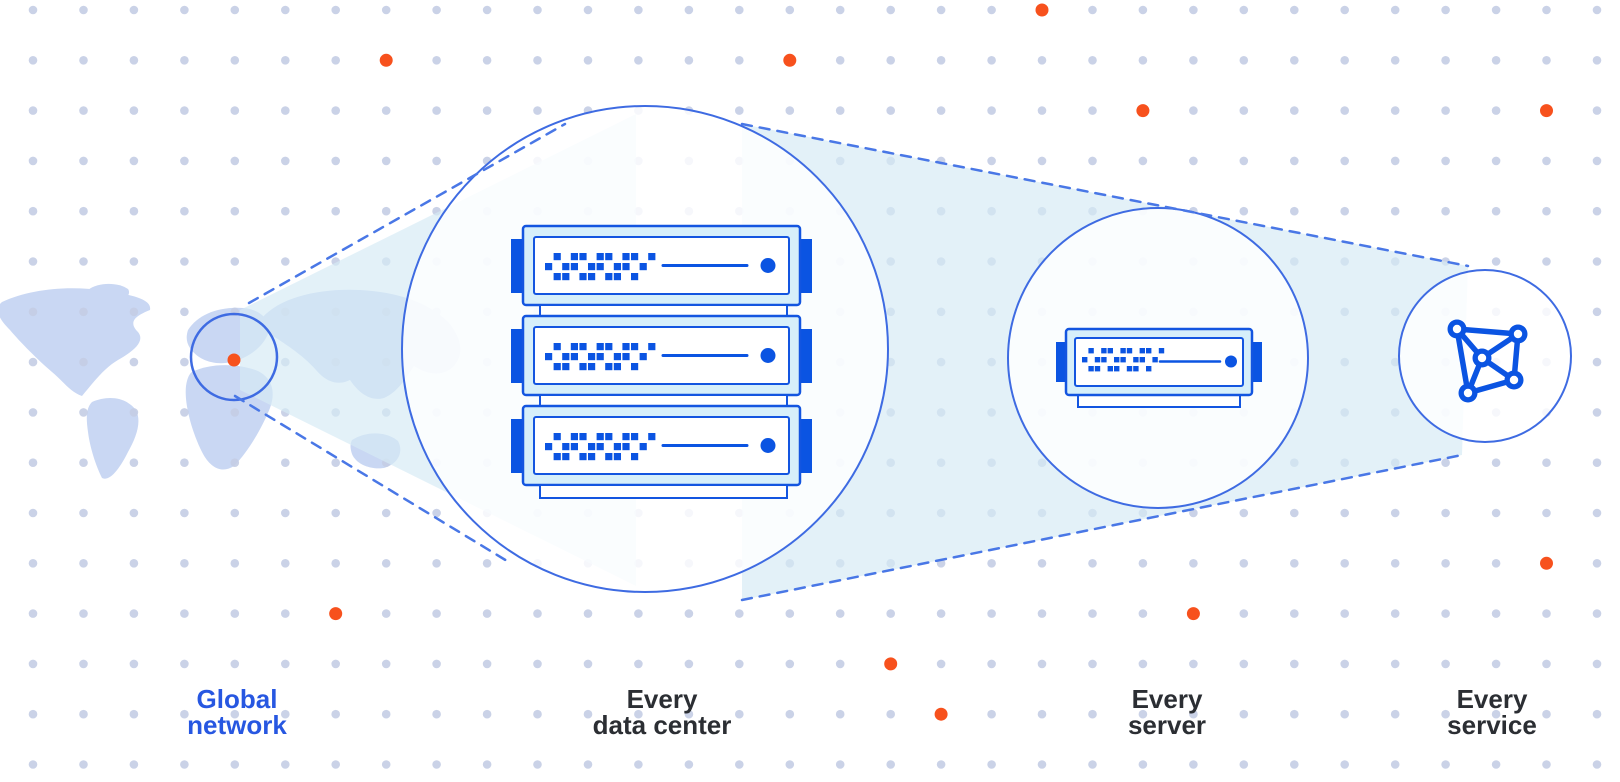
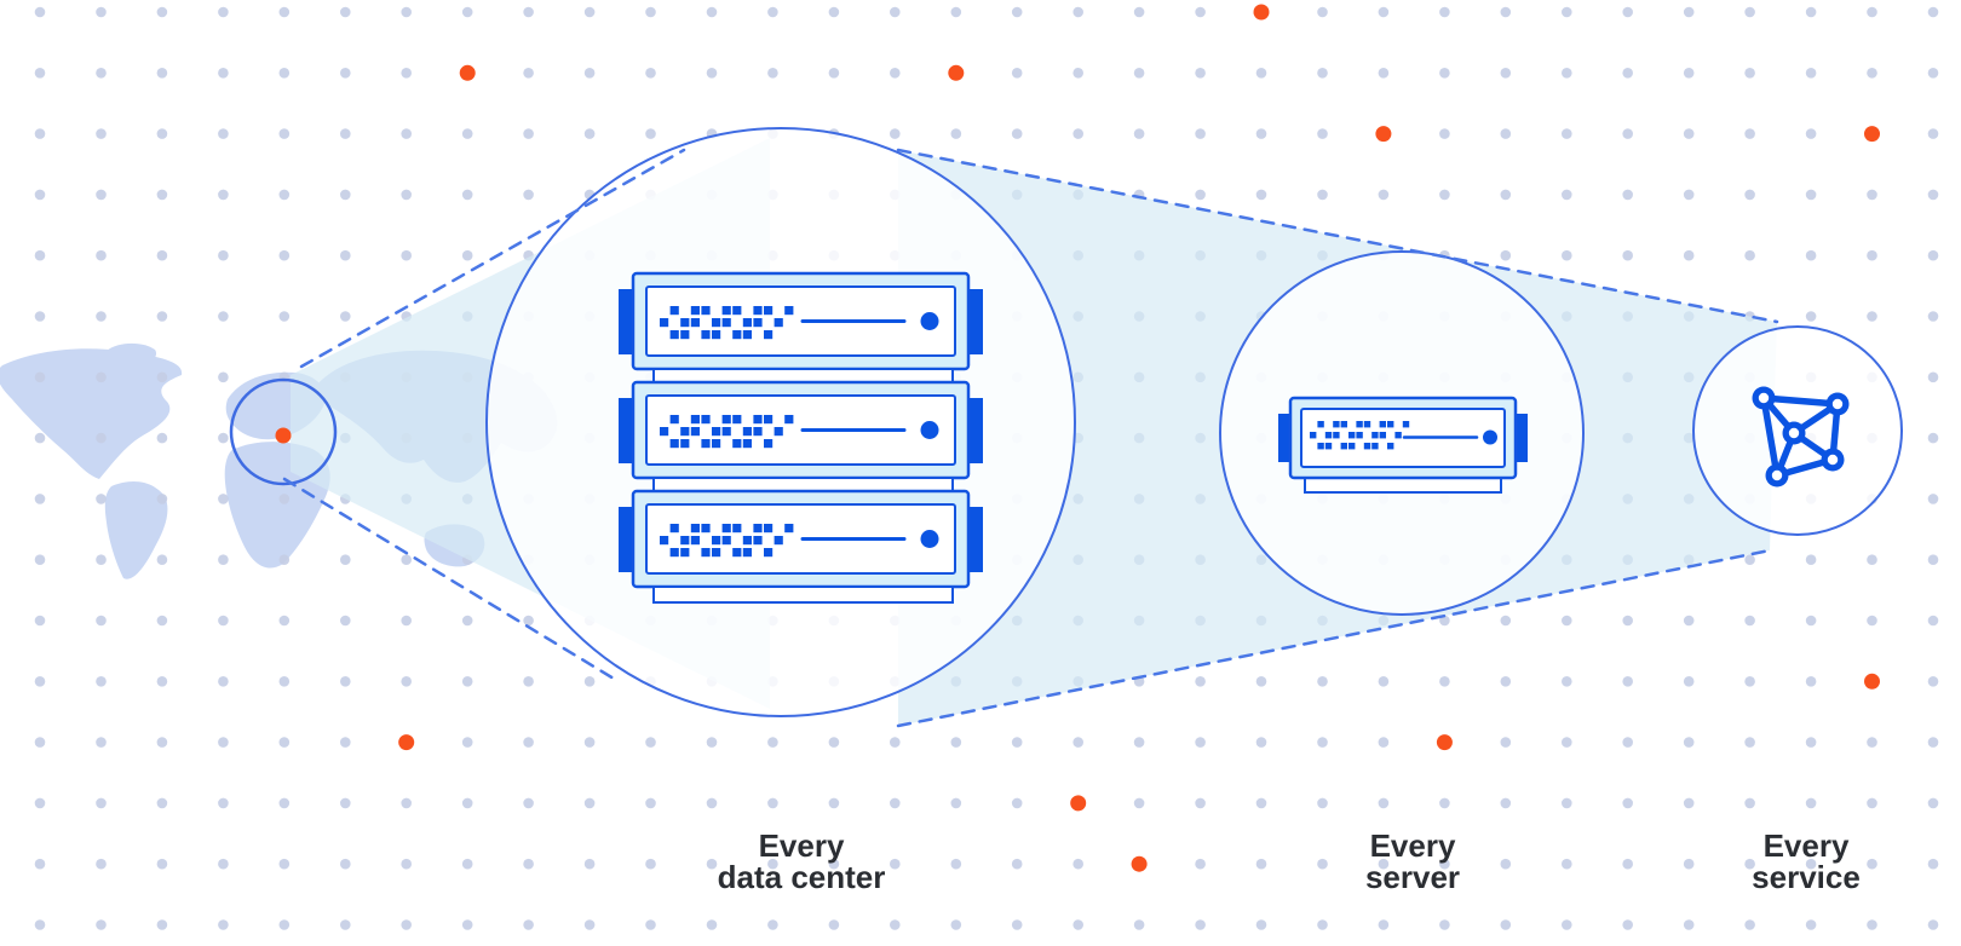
- Global
- network
  Every
  data center
  Every
  server
  Every
  service
